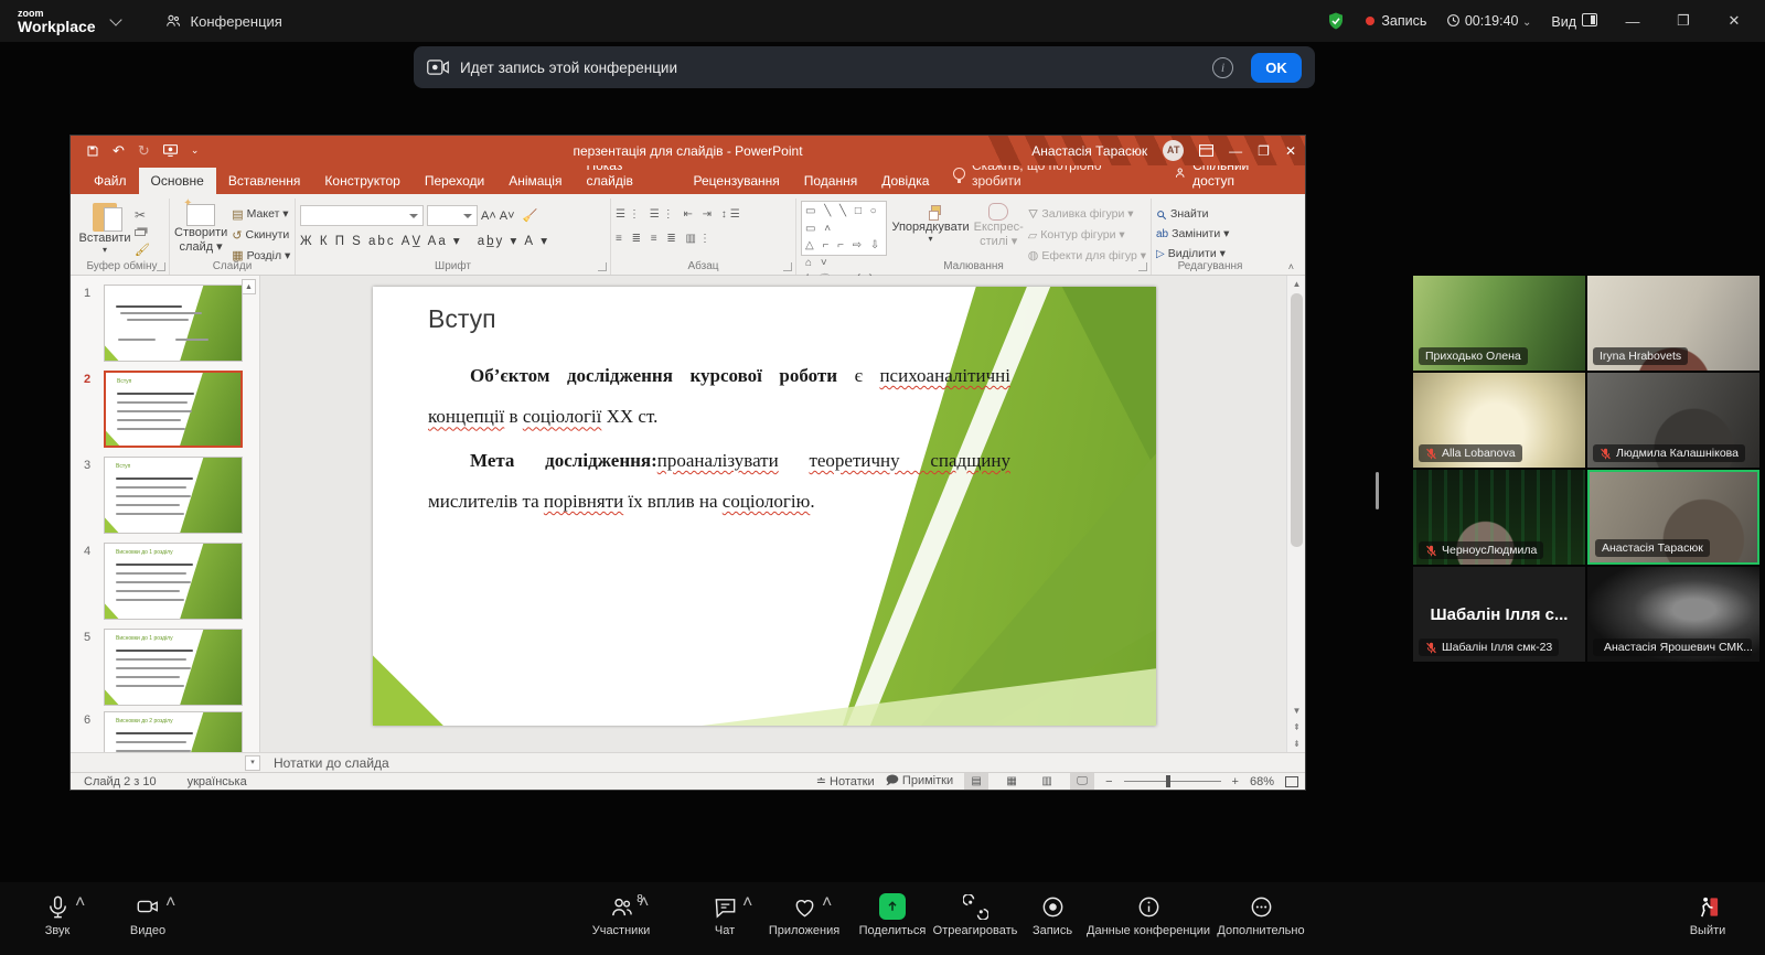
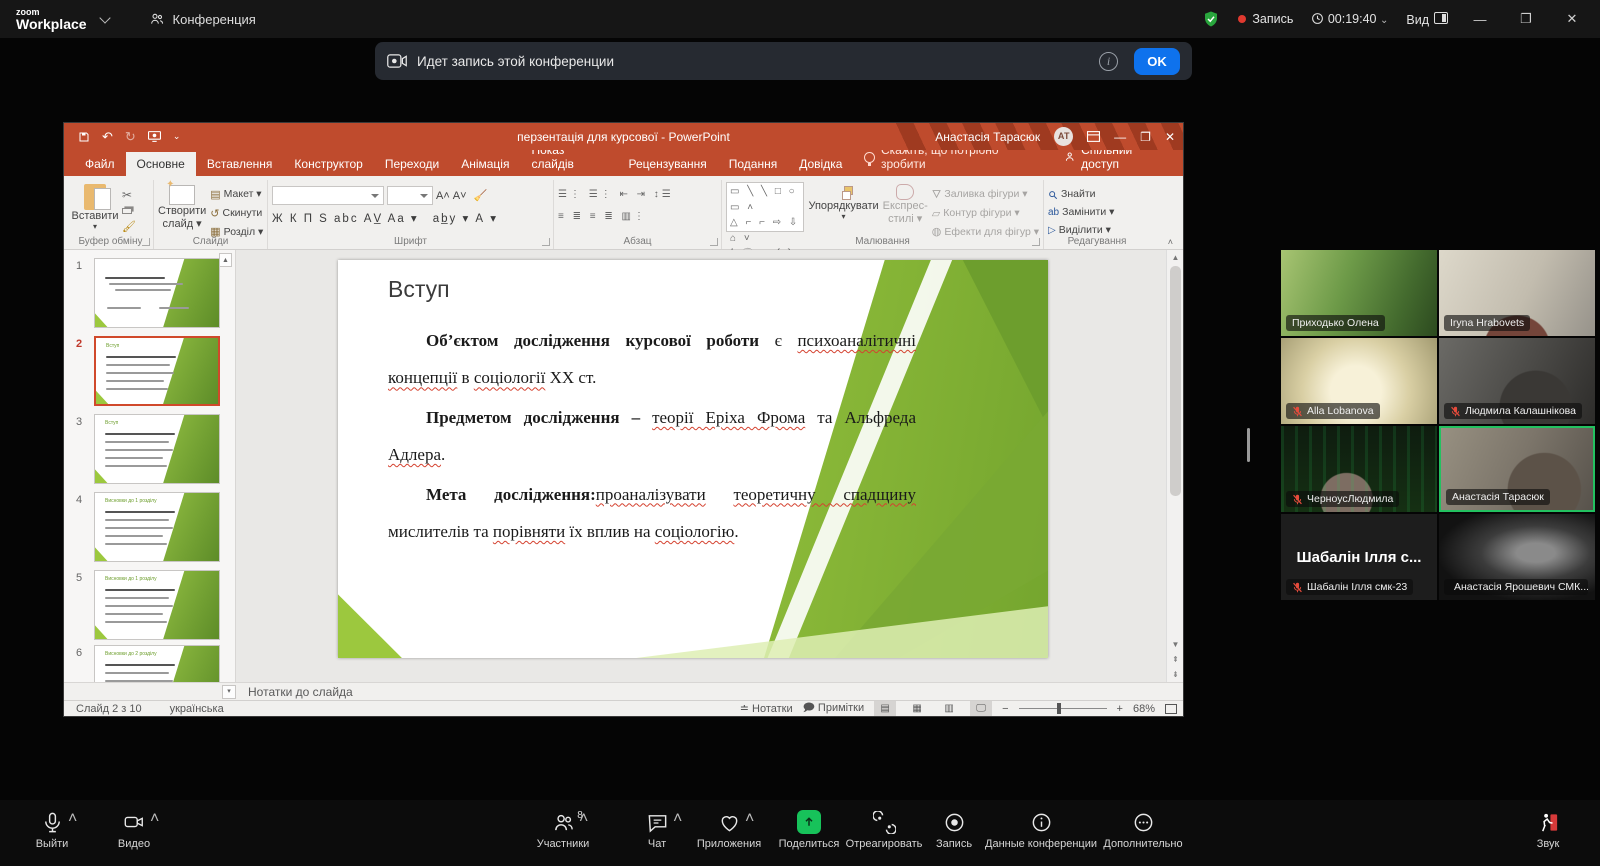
  zoom
  Workplace
  Конференция
  Запись
  00:19:40 ⌄
  Вид
  —
  ❐
  ✕
  Идет запись этой конференции
  i
  OK
  ↶
  ↻
  ⌄
- перзентація для слайдів - PowerPoint
+ перзентація для курсової - PowerPoint
  Анастасія Тарасюк
  АТ
  —
  ❐
  ✕
  Файл
  Основне
  Вставлення
  Конструктор
  Переходи
  Анімація
  Показ слайдів
  Рецензування
  Подання
  Довідка
  Скажіть, що потрібно зробити
  Спільний доступ
  Вставити
  ▾
  ✂
  🖌
  Буфер обміну
  Створити
  слайд ▾
  ▤
  Макет ▾
  ↺
  Скинути
  ▦
  Розділ ▾
  Слайди
  А˄
  А˅
  🧹
  Ж К П S abc АV̲ Aa ▾
  ab̲y ▾ А ▾
  Шрифт
  ☰⋮ ☰⋮ ⇤ ⇥ ↕☰
  ≡ ≣ ≡ ≣ ▥⋮
  Абзац
  ▭ ╲ ╲ □ ○ ▭ ˄
  △ ⌐ ⌐ ⇨ ⇩ ⌂ ˅
  Упорядкувати
  ▾
  Експрес-
  стилі ▾
  🜄
  Заливка фігури ▾
  ▱
  Контур фігури ▾
  ◍
  Ефекти для фігур ▾
  Малювання
  Знайти
  ab
  Замінити ▾
  ▷
  Виділити ▾
  Редагування
  ˄
  1
  2
  3
  4
  5
  6
  Вступ
  Об’єктом дослідження курсової роботи є психоаналітичні концепції в соціології XX ст.
+ Предметом дослідження – теорії Еріха Фрома та Альфреда Адлера.
  Мета дослідження:проаналізувати теоретичну спадщину мислителів та порівняти їх вплив на соціологію.
  ▲
  ▼
  ⇞
  ⇟
  Нотатки до слайда
  Слайд 2 з 10
  українська
  ≐ Нотатки
  🗩 Примітки
  ▤
  ▦
  ▥
  🖵
  −
  +
  68%
  Приходько Олена
  Iryna Hrabovets
  Alla Lobanova
  Людмила Калашнікова
  ЧерноусЛюдмила
  Анастасія Тарасюк
  Шабалін Ілля с...
  Шабалін Ілля смк-23
  Анастасія Ярошевич СМК..
- Звук
+ Выйти
  Видео
  Участники
  8
  Чат
  Приложения
  Поделиться
  Отреагировать
  Запись
  Данные конференции
  Дополнительно
- Выйти
+ Звук
  ˄
  ˄
  ˄
  ˄
  ˄
